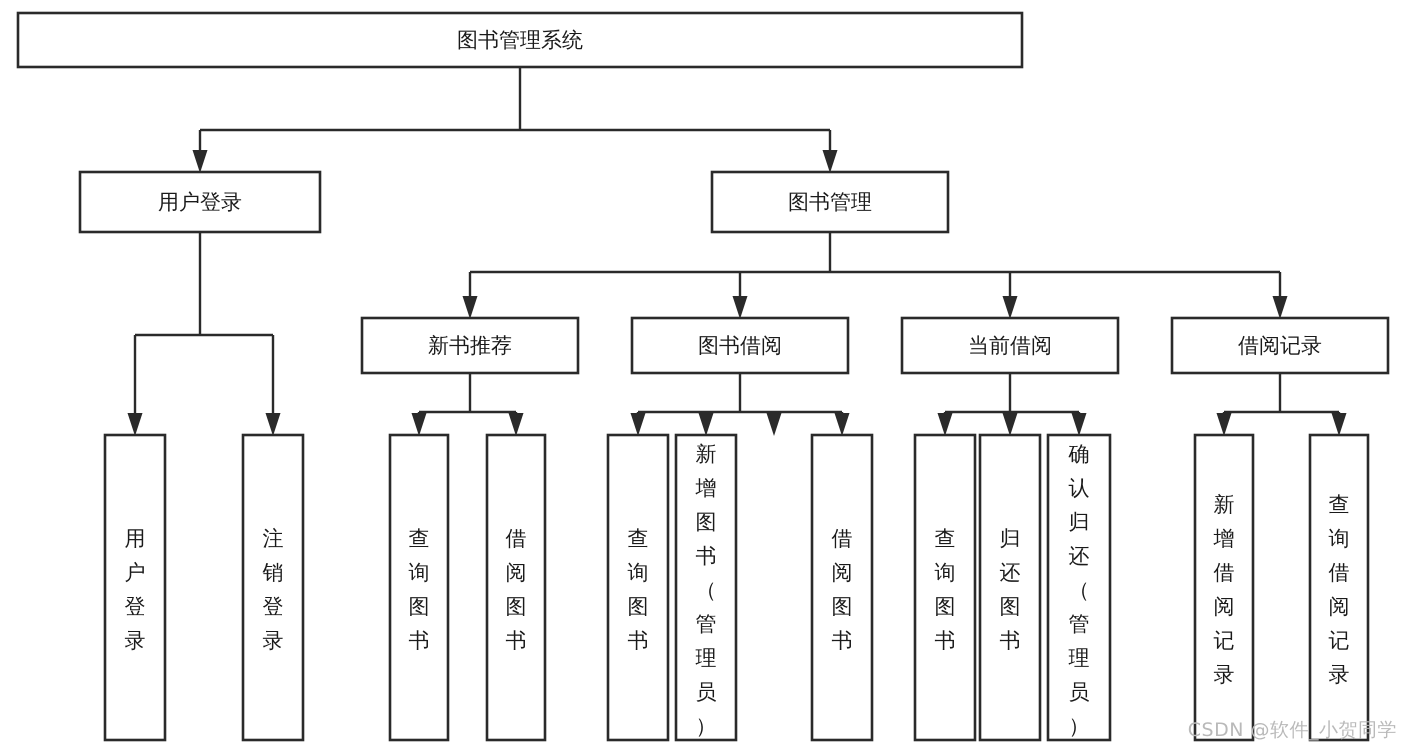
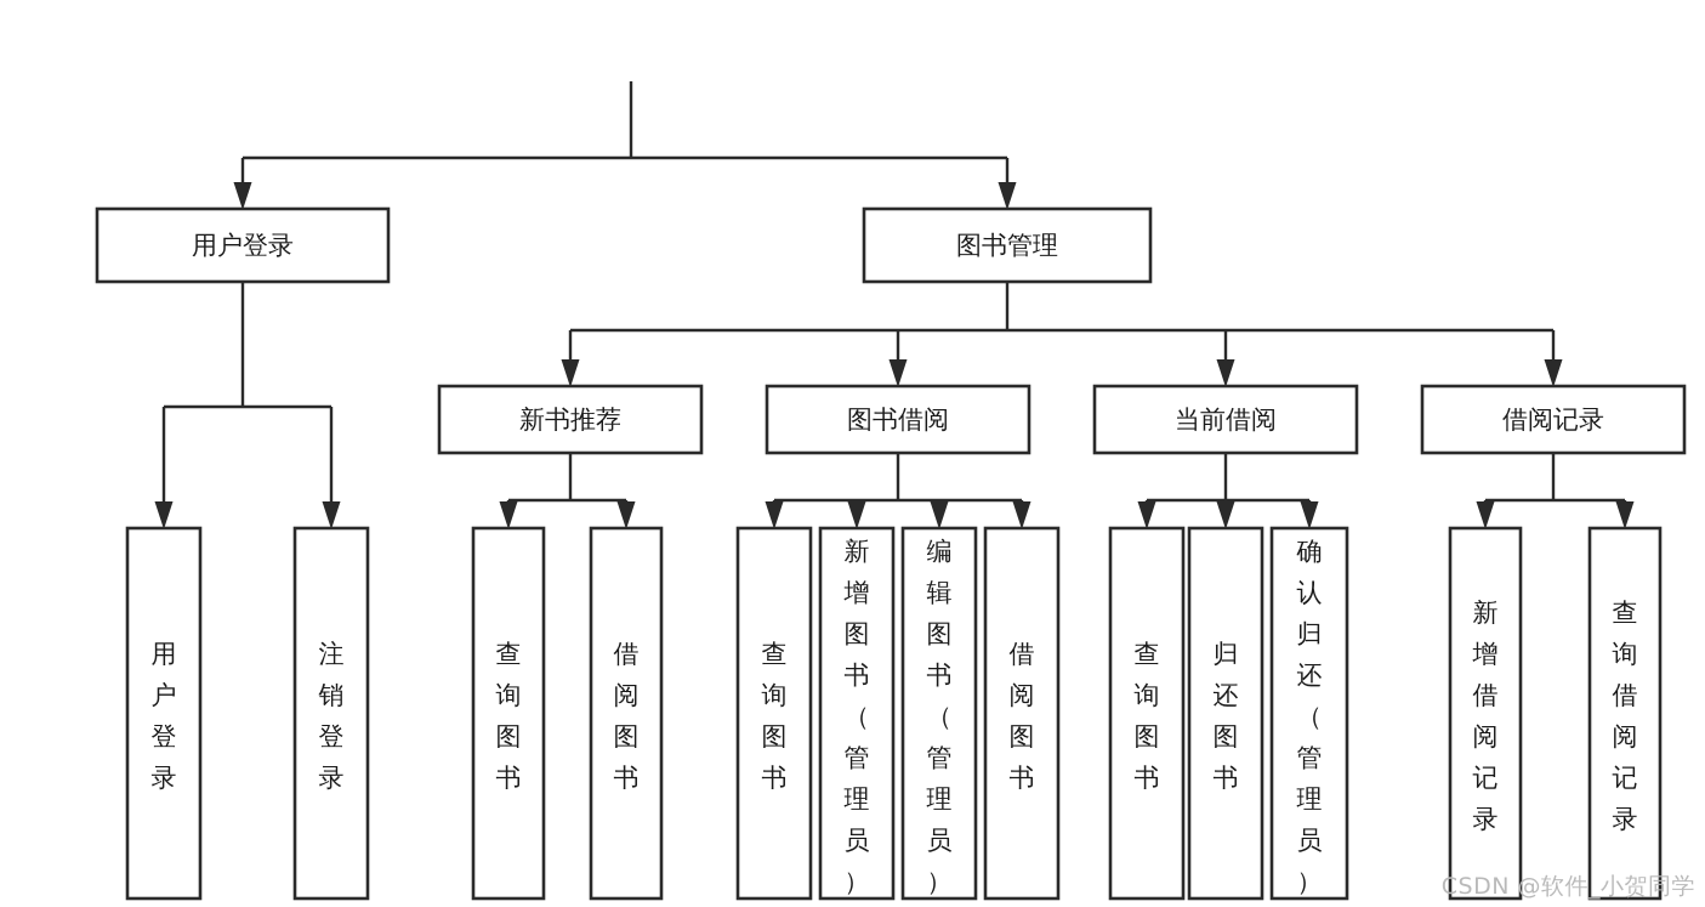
- 图书管理系统
  用户登录
  图书管理
  新书推荐
  图书借阅
  当前借阅
  借阅记录
  用户登录
  注销登录
  查询图书
  借阅图书
  查询图书
  新增图书（管理员）
+ 编辑图书（管理员）
  借阅图书
  查询图书
  归还图书
  确认归还（管理员）
  新增借阅记录
  查询借阅记录
  CSDN @软件_小贺同学
